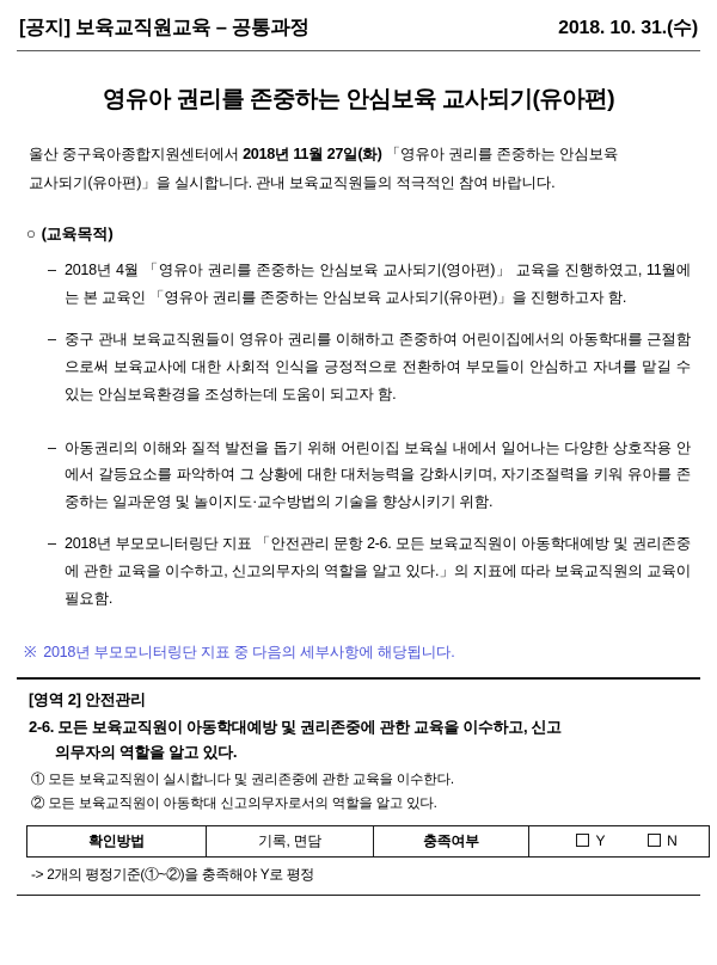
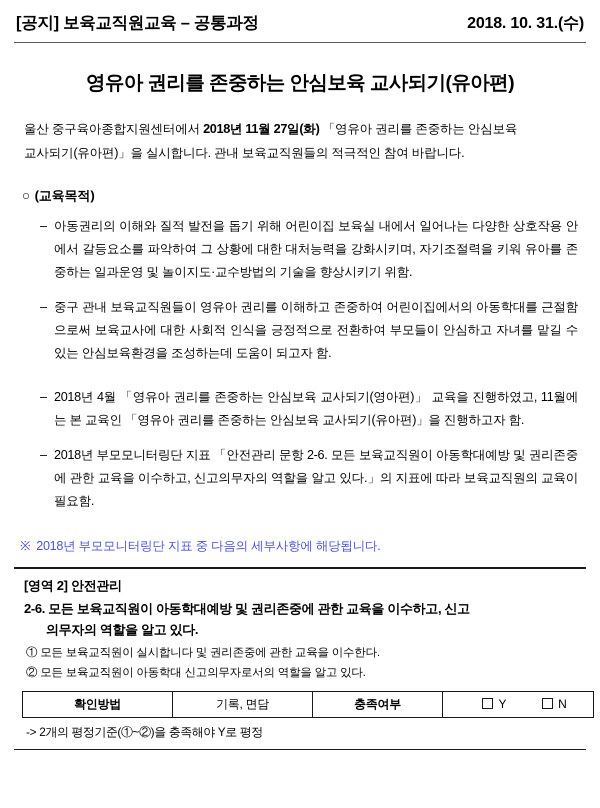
  [공지] 보육교직원교육 – 공통과정
  2018. 10. 31.(수)
  영유아 권리를 존중하는 안심보육 교사되기(유아편)
  울산 중구육아종합지원센터에서 2018년 11월 27일(화) 「영유아 권리를 존중하는 안심보육
  교사되기(유아편)」을 실시합니다. 관내 보육교직원들의 적극적인 참여 바랍니다.
  ○ (교육목적)
  –
- 2018년 4월 「영유아 권리를 존중하는 안심보육 교사되기(영아편)」 교육을 진행하였고, 11월에는 본 교육인 「영유아 권리를 존중하는 안심보육 교사되기(유아편)」을 진행하고자 함.
+ 아동권리의 이해와 질적 발전을 돕기 위해 어린이집 보육실 내에서 일어나는 다양한 상호작용 안에서 갈등요소를 파악하여 그 상황에 대한 대처능력을 강화시키며, 자기조절력을 키워 유아를 존중하는 일과운영 및 놀이지도·교수방법의 기술을 향상시키기 위함.
  –
  중구 관내 보육교직원들이 영유아 권리를 이해하고 존중하여 어린이집에서의 아동학대를 근절함으로써 보육교사에 대한 사회적 인식을 긍정적으로 전환하여 부모들이 안심하고 자녀를 맡길 수 있는 안심보육환경을 조성하는데 도움이 되고자 함.
  –
- 아동권리의 이해와 질적 발전을 돕기 위해 어린이집 보육실 내에서 일어나는 다양한 상호작용 안에서 갈등요소를 파악하여 그 상황에 대한 대처능력을 강화시키며, 자기조절력을 키워 유아를 존중하는 일과운영 및 놀이지도·교수방법의 기술을 향상시키기 위함.
+ 2018년 4월 「영유아 권리를 존중하는 안심보육 교사되기(영아편)」 교육을 진행하였고, 11월에는 본 교육인 「영유아 권리를 존중하는 안심보육 교사되기(유아편)」을 진행하고자 함.
  –
  2018년 부모모니터링단 지표 「안전관리 문항 2-6. 모든 보육교직원이 아동학대예방 및 권리존중에 관한 교육을 이수하고, 신고의무자의 역할을 알고 있다.」의 지표에 따라 보육교직원의 교육이 필요함.
  ※ 2018년 부모모니터링단 지표 중 다음의 세부사항에 해당됩니다.
  [영역 2] 안전관리
  2-6. 모든 보육교직원이 아동학대예방 및 권리존중에 관한 교육을 이수하고, 신고
  의무자의 역할을 알고 있다.
  ① 모든 보육교직원이 실시합니다 및 권리존중에 관한 교육을 이수한다.
  ② 모든 보육교직원이 아동학대 신고의무자로서의 역할을 알고 있다.
  확인방법	기록, 면담	충족여부	Y N
  -> 2개의 평정기준(①~②)을 충족해야 Y로 평정
